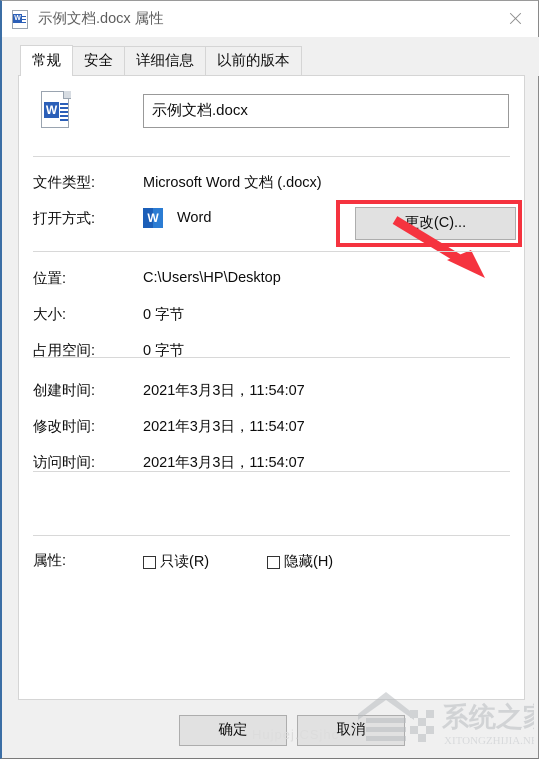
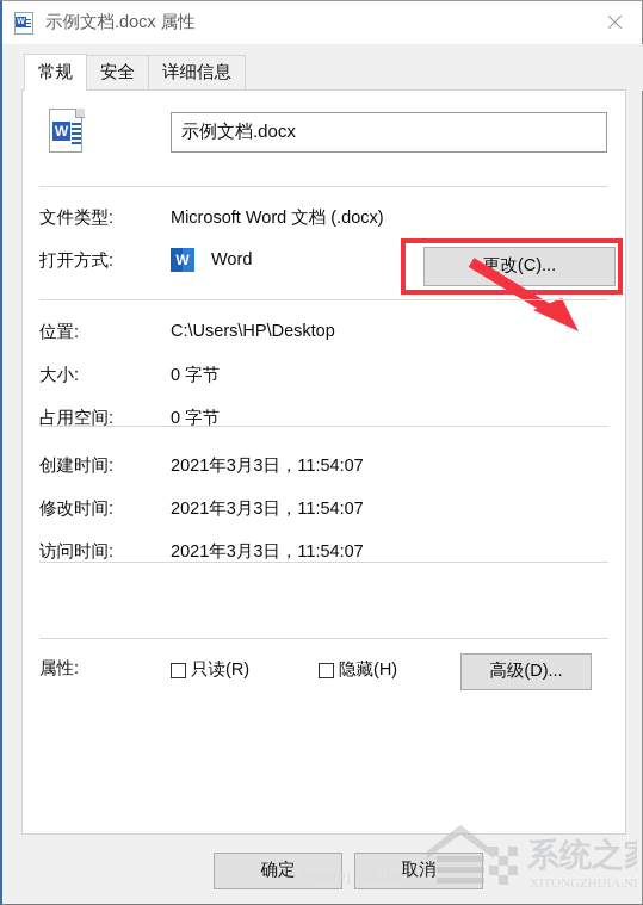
  示例文档.docx 属性
  常规
  安全
  详细信息
- 以前的版本
  W
  示例文档.docx
  文件类型:
  Microsoft Word 文档 (.docx)
  打开方式:
  W
  Word
  更改(C)...
  位置:
  C:\Users\HP\Desktop
  大小:
  0 字节
  占用空间:
  0 字节
  创建时间:
  2021年3月3日，11:54:07
  修改时间:
  2021年3月3日，11:54:07
  访问时间:
  2021年3月3日，11:54:07
  属性:
  只读(R)
  隐藏(H)
+ 高级(D)...
  确定
  取消
  Hujpej.CSjhc
  系统之
  XITONGZHIJIA.N
